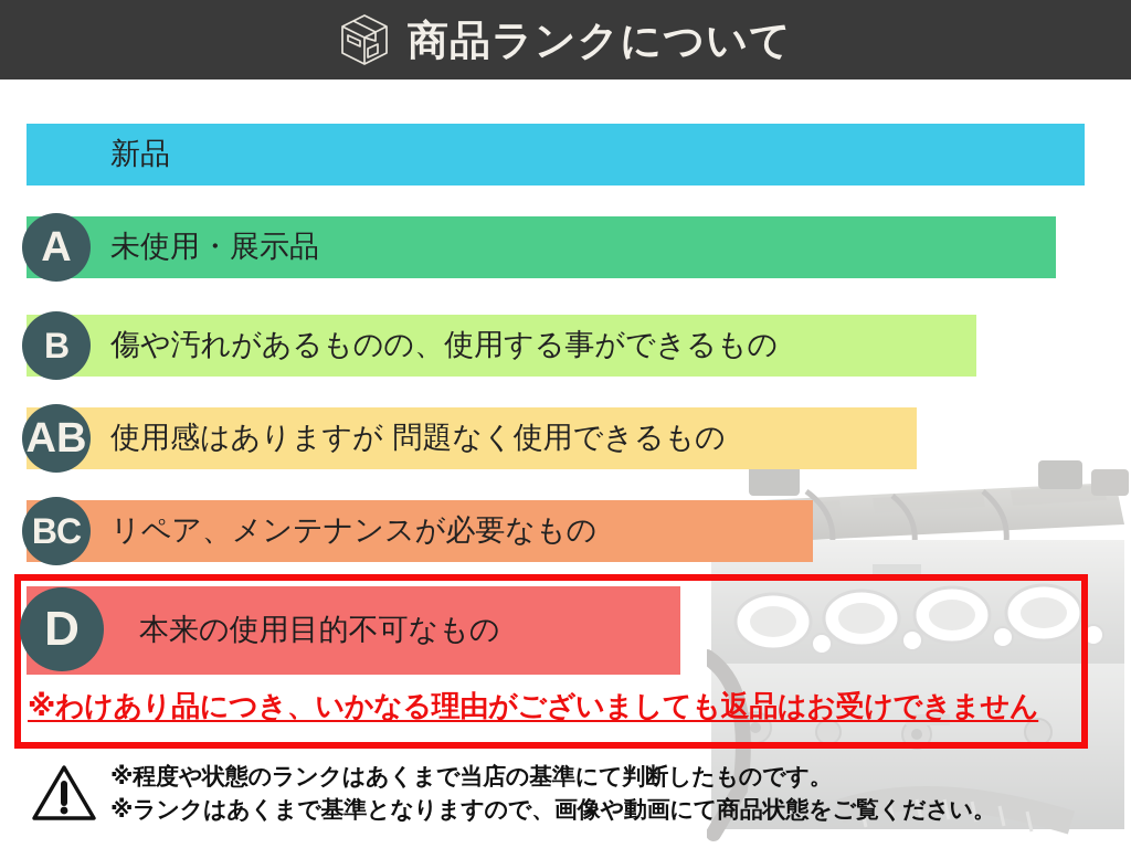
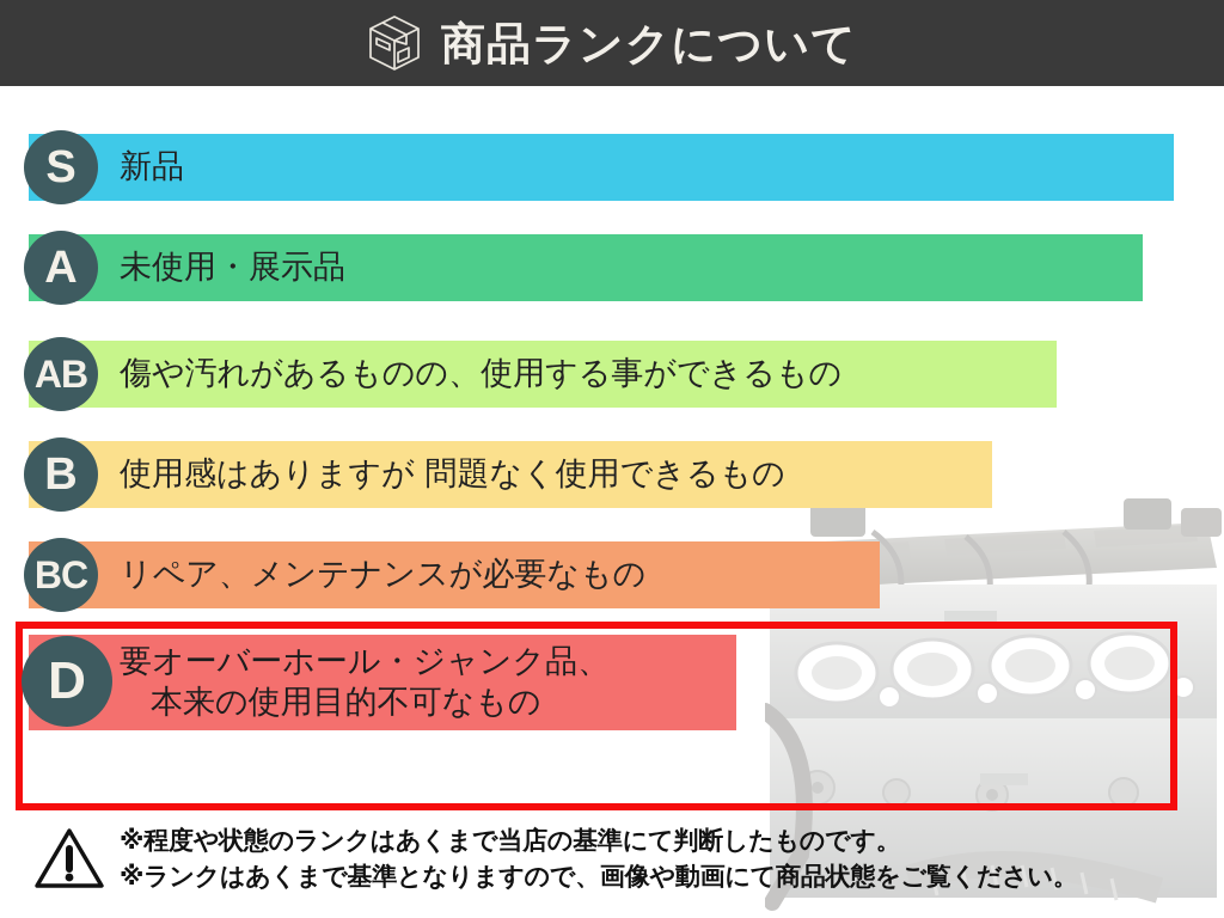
  商品ランクについて
  新品
+ S
  未使用・展示品
  A
  傷や汚れがあるものの、使用する事ができるもの
- B
+ AB
  使用感はありますが 問題なく使用できるもの
- AB
+ B
  リペア、メンテナンスが必要なもの
  BC
+ 要オーバーホール・ジャンク品、
  本来の使用目的不可なもの
  D
- ※わけあり品につき、いかなる理由がございましても返品はお受けできません
  ※程度や状態のランクはあくまで当店の基準にて判断したものです。
  ※ランクはあくまで基準となりますので、画像や動画にて商品状態をご覧ください。
